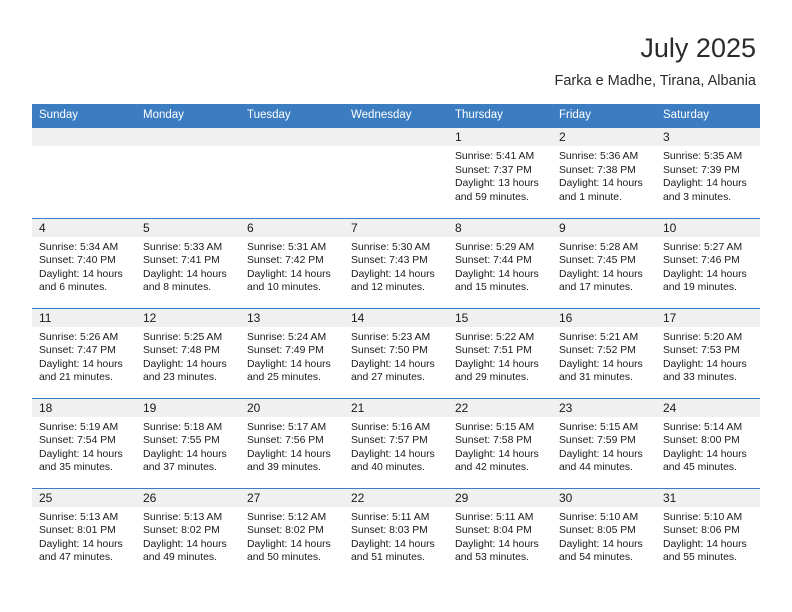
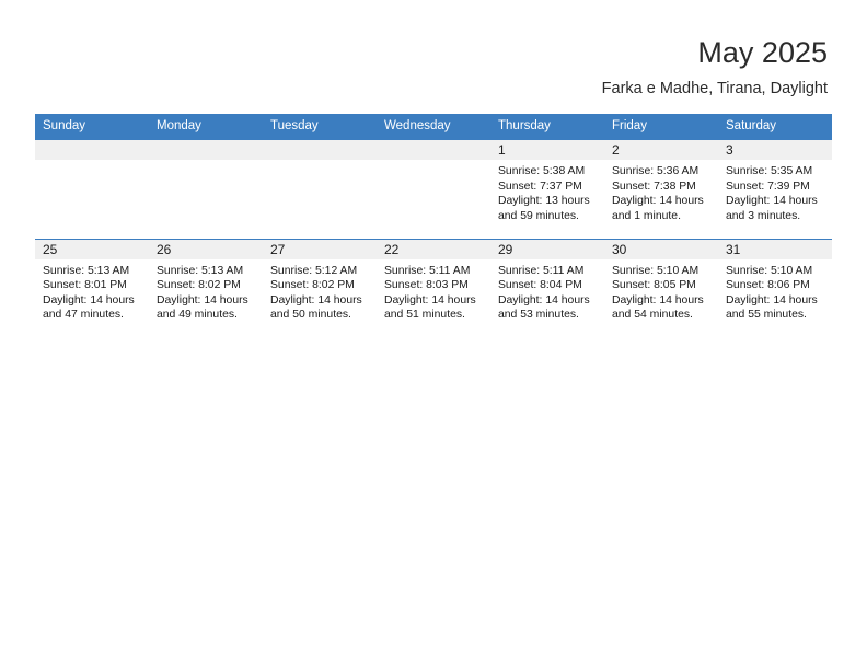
- July 2025
+ May 2025
- Farka e Madhe, Tirana, Albania
+ Farka e Madhe, Tirana, Daylight
  Sunday	Monday	Tuesday	Wednesday	Thursday	Friday	Saturday
- 				1Sunrise: 5:41 AMSunset: 7:37 PMDaylight: 13 hoursand 59 minutes.	2Sunrise: 5:36 AMSunset: 7:38 PMDaylight: 14 hoursand 1 minute.	3Sunrise: 5:35 AMSunset: 7:39 PMDaylight: 14 hoursand 3 minutes.
+ 				1Sunrise: 5:38 AMSunset: 7:37 PMDaylight: 13 hoursand 59 minutes.	2Sunrise: 5:36 AMSunset: 7:38 PMDaylight: 14 hoursand 1 minute.	3Sunrise: 5:35 AMSunset: 7:39 PMDaylight: 14 hoursand 3 minutes.
- 4Sunrise: 5:34 AMSunset: 7:40 PMDaylight: 14 hoursand 6 minutes.	5Sunrise: 5:33 AMSunset: 7:41 PMDaylight: 14 hoursand 8 minutes.	6Sunrise: 5:31 AMSunset: 7:42 PMDaylight: 14 hoursand 10 minutes.	7Sunrise: 5:30 AMSunset: 7:43 PMDaylight: 14 hoursand 12 minutes.	8Sunrise: 5:29 AMSunset: 7:44 PMDaylight: 14 hoursand 15 minutes.	9Sunrise: 5:28 AMSunset: 7:45 PMDaylight: 14 hoursand 17 minutes.	10Sunrise: 5:27 AMSunset: 7:46 PMDaylight: 14 hoursand 19 minutes.
- 11Sunrise: 5:26 AMSunset: 7:47 PMDaylight: 14 hoursand 21 minutes.	12Sunrise: 5:25 AMSunset: 7:48 PMDaylight: 14 hoursand 23 minutes.	13Sunrise: 5:24 AMSunset: 7:49 PMDaylight: 14 hoursand 25 minutes.	14Sunrise: 5:23 AMSunset: 7:50 PMDaylight: 14 hoursand 27 minutes.	15Sunrise: 5:22 AMSunset: 7:51 PMDaylight: 14 hoursand 29 minutes.	16Sunrise: 5:21 AMSunset: 7:52 PMDaylight: 14 hoursand 31 minutes.	17Sunrise: 5:20 AMSunset: 7:53 PMDaylight: 14 hoursand 33 minutes.
- 18Sunrise: 5:19 AMSunset: 7:54 PMDaylight: 14 hoursand 35 minutes.	19Sunrise: 5:18 AMSunset: 7:55 PMDaylight: 14 hoursand 37 minutes.	20Sunrise: 5:17 AMSunset: 7:56 PMDaylight: 14 hoursand 39 minutes.	21Sunrise: 5:16 AMSunset: 7:57 PMDaylight: 14 hoursand 40 minutes.	22Sunrise: 5:15 AMSunset: 7:58 PMDaylight: 14 hoursand 42 minutes.	23Sunrise: 5:15 AMSunset: 7:59 PMDaylight: 14 hoursand 44 minutes.	24Sunrise: 5:14 AMSunset: 8:00 PMDaylight: 14 hoursand 45 minutes.
  25Sunrise: 5:13 AMSunset: 8:01 PMDaylight: 14 hoursand 47 minutes.	26Sunrise: 5:13 AMSunset: 8:02 PMDaylight: 14 hoursand 49 minutes.	27Sunrise: 5:12 AMSunset: 8:02 PMDaylight: 14 hoursand 50 minutes.	22Sunrise: 5:11 AMSunset: 8:03 PMDaylight: 14 hoursand 51 minutes.	29Sunrise: 5:11 AMSunset: 8:04 PMDaylight: 14 hoursand 53 minutes.	30Sunrise: 5:10 AMSunset: 8:05 PMDaylight: 14 hoursand 54 minutes.	31Sunrise: 5:10 AMSunset: 8:06 PMDaylight: 14 hoursand 55 minutes.
